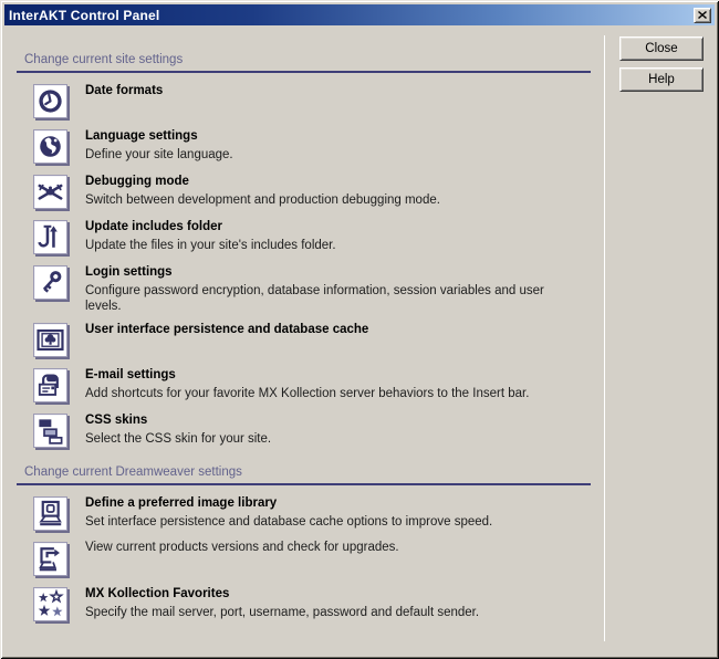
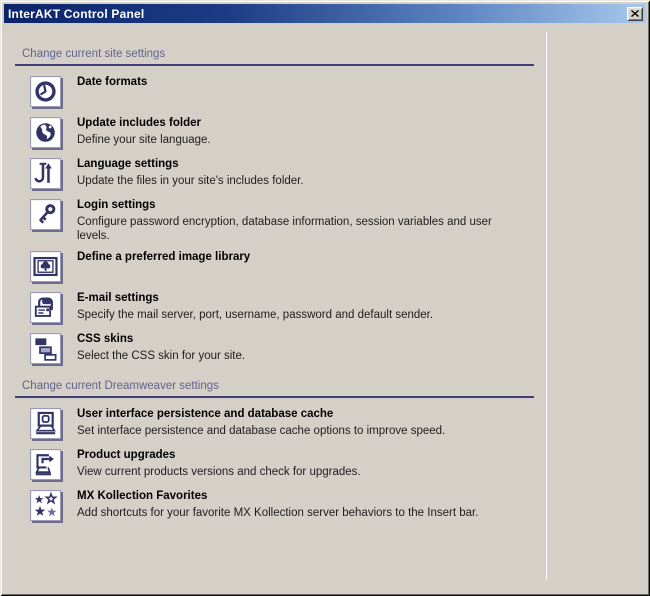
  InterAKT Control Panel
  Change current site settings
  Date formats
- Language settings
+ Update includes folder
  Define your site language.
- Debugging mode
- Switch between development and production debugging mode.
- Update includes folder
+ Language settings
  Update the files in your site's includes folder.
  Login settings
  Configure password encryption, database information, session variables and user levels.
- User interface persistence and database cache
+ Define a preferred image library
  E-mail settings
- Add shortcuts for your favorite MX Kollection server behaviors to the Insert bar.
+ Specify the mail server, port, username, password and default sender.
  CSS skins
  Select the CSS skin for your site.
  Change current Dreamweaver settings
- Define a preferred image library
+ User interface persistence and database cache
  Set interface persistence and database cache options to improve speed.
+ Product upgrades
  View current products versions and check for upgrades.
  MX Kollection Favorites
- Specify the mail server, port, username, password and default sender.
+ Add shortcuts for your favorite MX Kollection server behaviors to the Insert bar.
- Close
- Help
